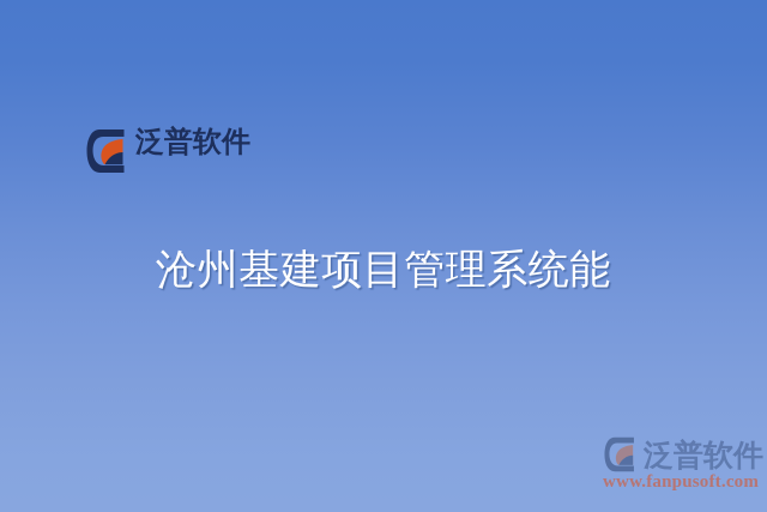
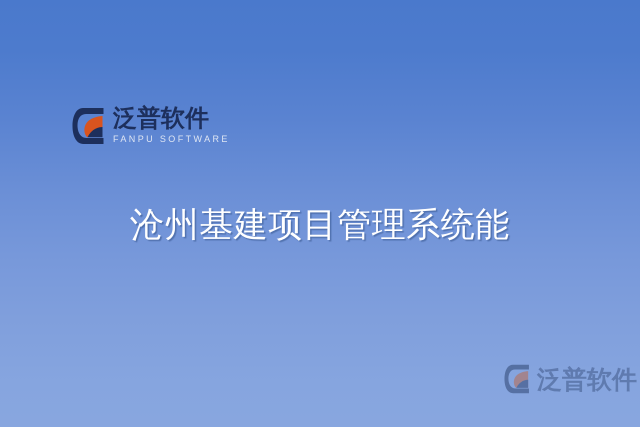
  泛普软件
+ FANPU SOFTWARE
  沧州基建项目管理系统能
  泛普软件
- www.fanpusoft.com
